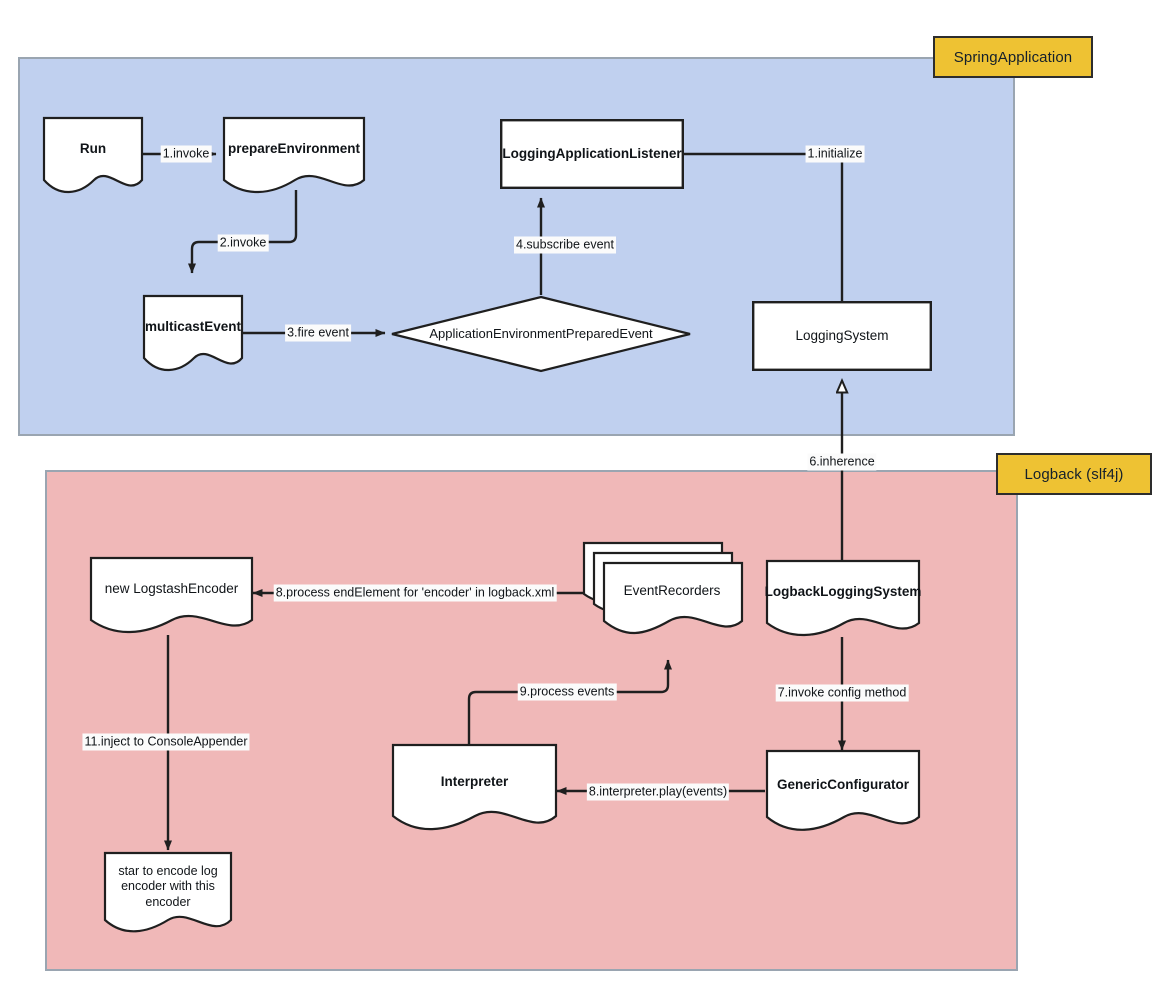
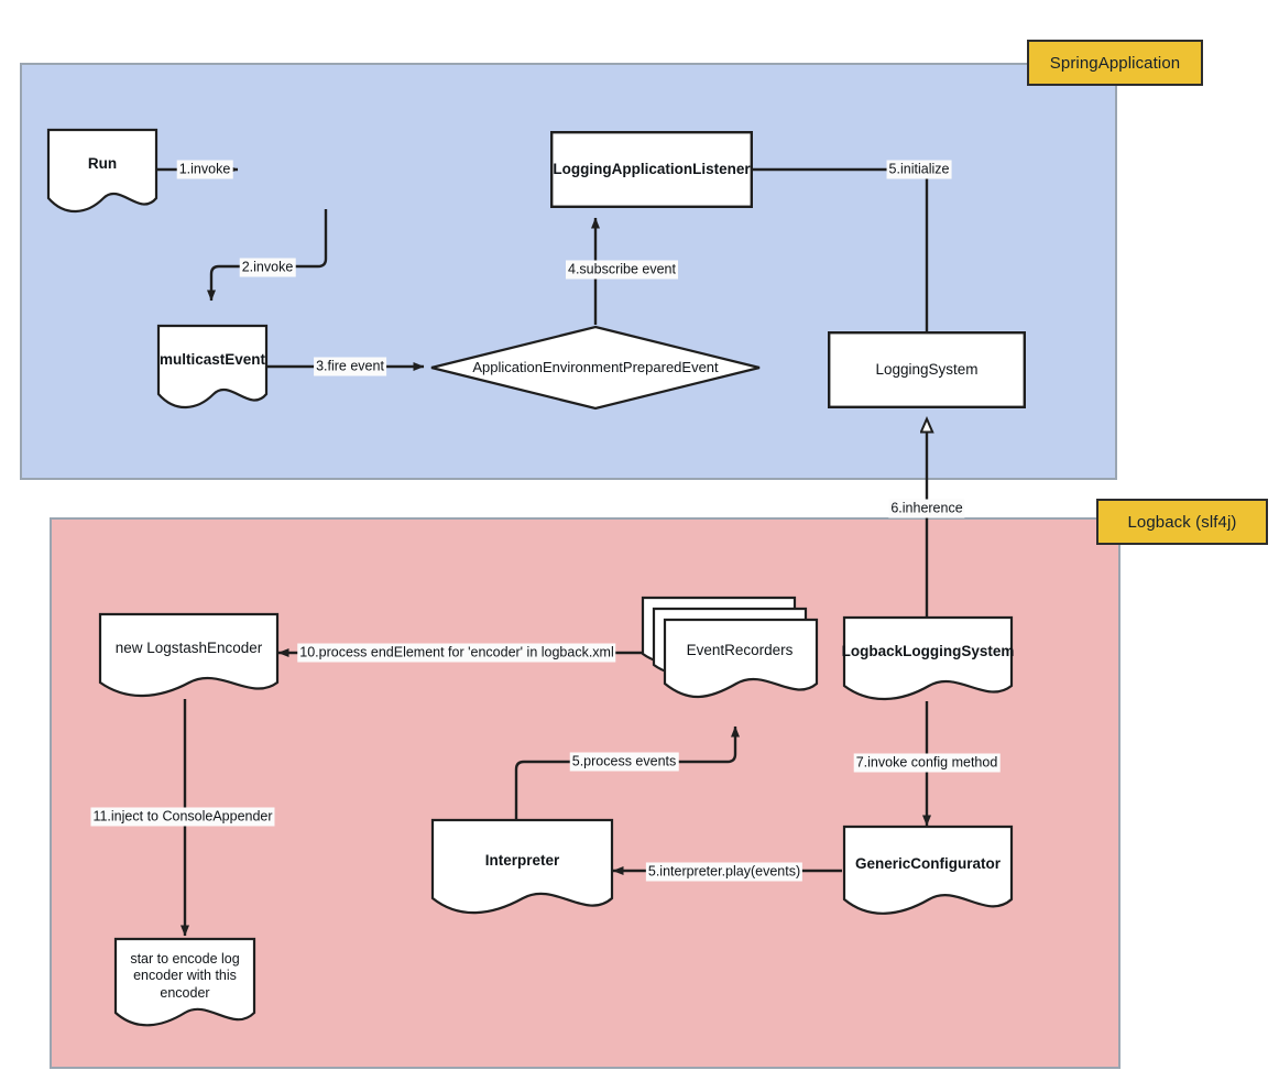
  SpringApplication
  Logback (slf4j)
  Run
- prepareEnvironment
  multicastEvent
  ApplicationEnvironmentPreparedEvent
  LoggingApplicationListener
  LoggingSystem
  LogbackLoggingSystem
  EventRecorders
  new LogstashEncoder
  GenericConfigurator
  Interpreter
  star to encode log encoder with this encoder
  1.invoke
  2.invoke
  3.fire event
  4.subscribe event
- 1.initialize
+ 5.initialize
  6.inherence
  7.invoke config method
- 8.interpreter.play(events)
+ 5.interpreter.play(events)
- 9.process events
+ 5.process events
- 8.process endElement for 'encoder' in logback.xml
+ 10.process endElement for 'encoder' in logback.xml
  11.inject to ConsoleAppender
